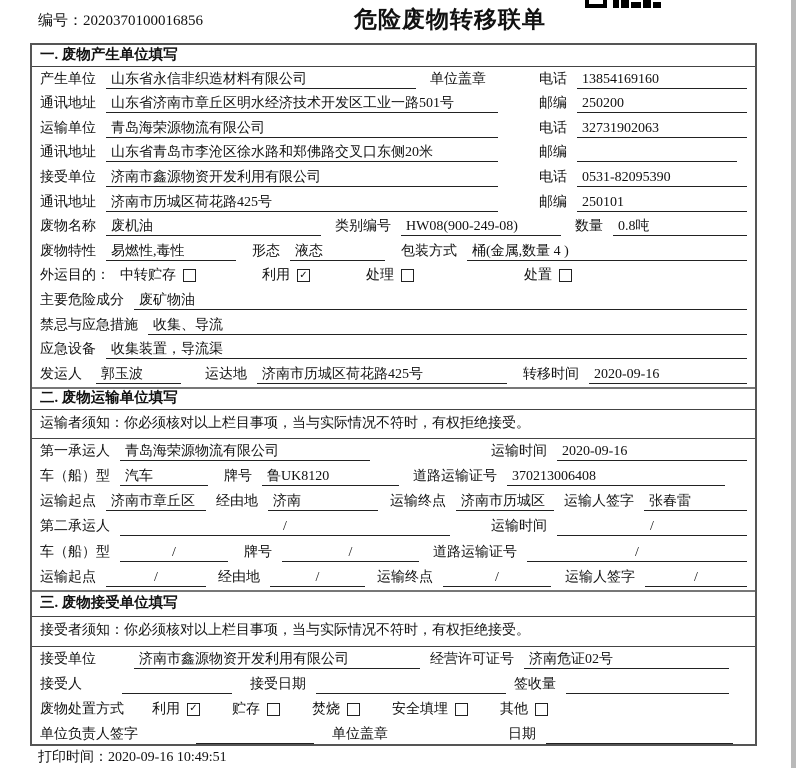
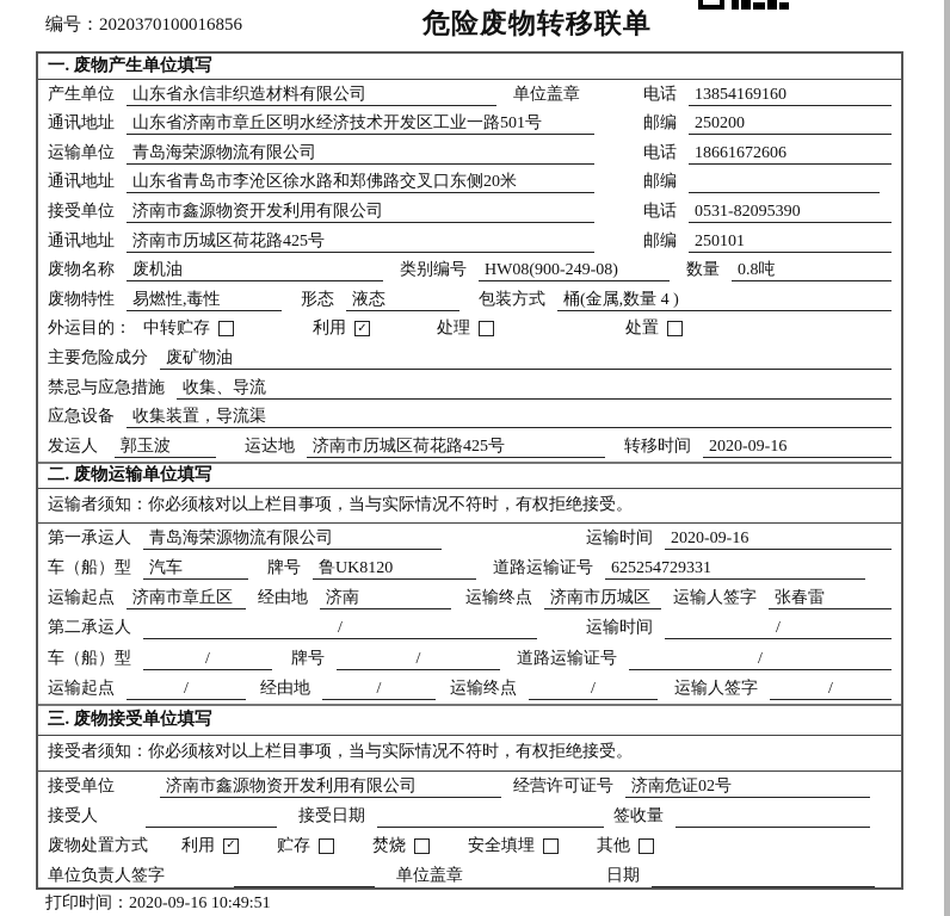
  编号：2020370100016856
  危险废物转移联单
  一. 废物产生单位填写
  产生单位
  山东省永信非织造材料有限公司
  单位盖章
  电话
  13854169160
  通讯地址
  山东省济南市章丘区明水经济技术开发区工业一路501号
  邮编
  250200
  运输单位
  青岛海荣源物流有限公司
  电话
- 32731902063
+ 18661672606
  通讯地址
  山东省青岛市李沧区徐水路和郑佛路交叉口东侧20米
  邮编
  接受单位
  济南市鑫源物资开发利用有限公司
  电话
  0531-82095390
  通讯地址
  济南市历城区荷花路425号
  邮编
  250101
  废物名称
  废机油
  类别编号
  HW08(900-249-08)
  数量
  0.8吨
  废物特性
  易燃性,毒性
  形态
  液态
  包装方式
  桶(金属,数量 4 )
  外运目的：
  中转贮存
  利用
  ✓
  处理
  处置
  主要危险成分
  废矿物油
  禁忌与应急措施
  收集、导流
  应急设备
  收集装置，导流渠
  发运人
  郭玉波
  运达地
  济南市历城区荷花路425号
  转移时间
  2020-09-16
  二. 废物运输单位填写
  运输者须知：你必须核对以上栏目事项，当与实际情况不符时，有权拒绝接受。
  第一承运人
  青岛海荣源物流有限公司
  运输时间
  2020-09-16
  车（船）型
  汽车
  牌号
  鲁UK8120
  道路运输证号
- 370213006408
+ 625254729331
  运输起点
  济南市章丘区
  经由地
  济南
  运输终点
  济南市历城区
  运输人签字
  张春雷
  第二承运人
  /
  运输时间
  /
  车（船）型
  /
  牌号
  /
  道路运输证号
  /
  运输起点
  /
  经由地
  /
  运输终点
  /
  运输人签字
  /
  三. 废物接受单位填写
  接受者须知：你必须核对以上栏目事项，当与实际情况不符时，有权拒绝接受。
  接受单位
  济南市鑫源物资开发利用有限公司
  经营许可证号
  济南危证02号
  接受人
  接受日期
  签收量
  废物处置方式
  利用
  ✓
  贮存
  焚烧
  安全填埋
  其他
  单位负责人签字
  单位盖章
  日期
  打印时间：2020-09-16 10:49:51
